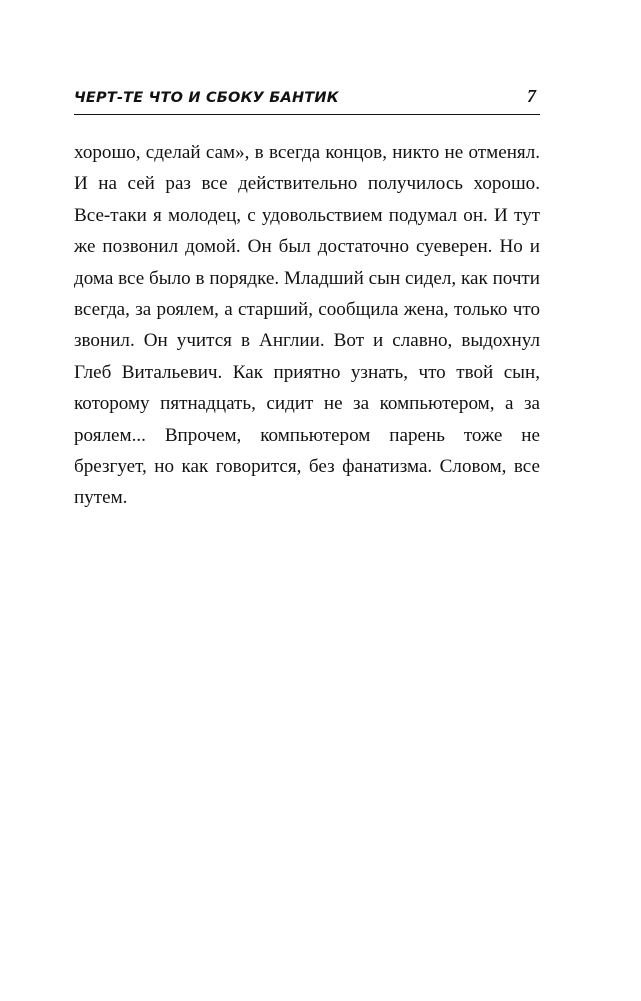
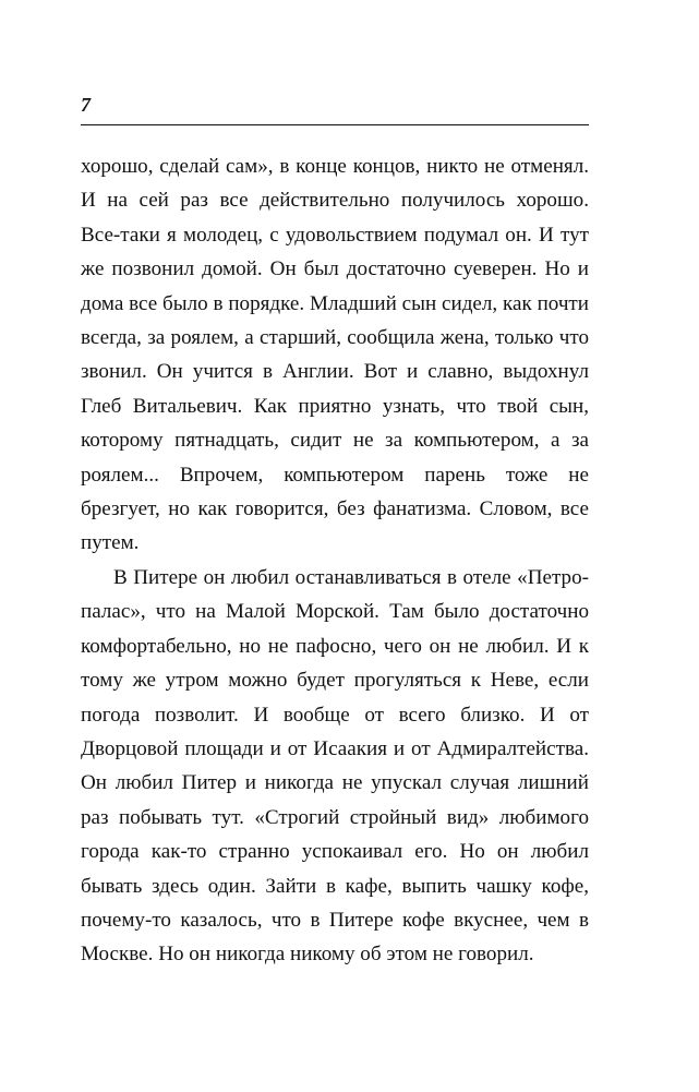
- ЧЕРТ-ТЕ ЧТО И СБОКУ БАНТИК
  7
- хорошо, сделай сам», в всегда концов, никто не отменял. И на сей раз все действительно получилось хорошо. Все-таки я молодец, с удовольствием подумал он. И тут же позвонил домой. Он был достаточно суеверен. Но и дома все было в порядке. Младший сын сидел, как почти всегда, за роялем, а старший, сообщила жена, только что звонил. Он учится в Англии. Вот и славно, выдохнул Глеб Витальевич. Как приятно узнать, что твой сын, которому пятнадцать, сидит не за компьютером, а за роялем... Впрочем, компьютером парень тоже не брезгует, но как говорится, без фанатизма. Словом, все путем.
+ хорошо, сделай сам», в конце концов, никто не отменял. И на сей раз все действительно получилось хорошо. Все-таки я молодец, с удовольствием подумал он. И тут же позвонил домой. Он был достаточно суеверен. Но и дома все было в порядке. Младший сын сидел, как почти всегда, за роялем, а старший, сообщила жена, только что звонил. Он учится в Англии. Вот и славно, выдохнул Глеб Витальевич. Как приятно узнать, что твой сын, которому пятнадцать, сидит не за компьютером, а за роялем... Впрочем, компьютером парень тоже не брезгует, но как говорится, без фанатизма. Словом, все путем.
+ В Питере он любил останавливаться в отеле «Петро-палас», что на Малой Морской. Там было достаточно комфортабельно, но не пафосно, чего он не любил. И к тому же утром можно будет прогуляться к Неве, если погода позволит. И вообще от всего близко. И от Дворцовой площади и от Исаакия и от Адмиралтейства. Он любил Питер и никогда не упускал случая лишний раз побывать тут. «Строгий стройный вид» любимого города как-то странно успокаивал его. Но он любил бывать здесь один. Зайти в кафе, выпить чашку кофе, почему-то казалось, что в Питере кофе вкуснее, чем в Москве. Но он никогда никому об этом не говорил.
